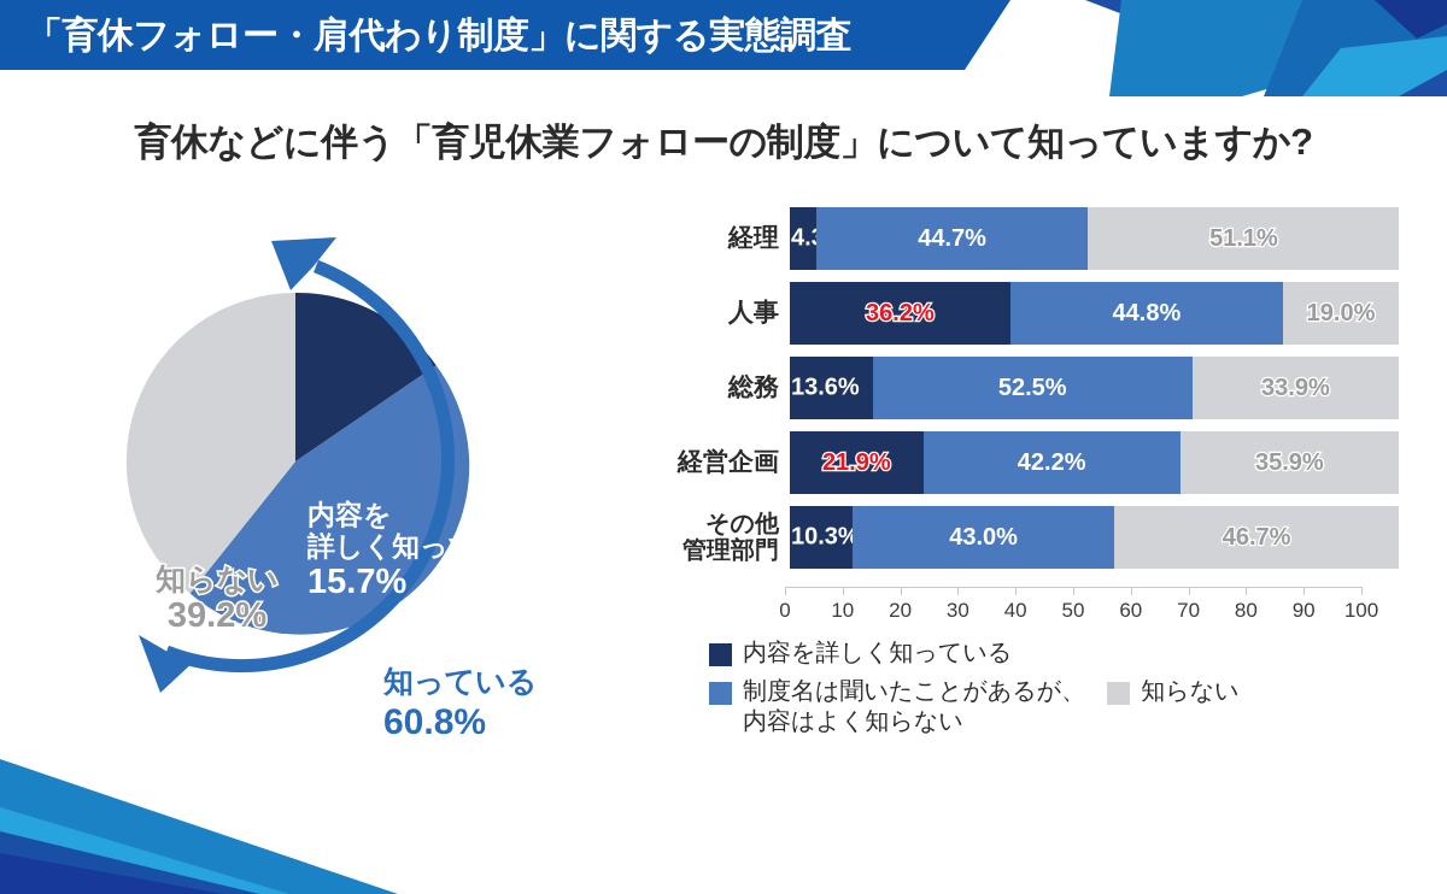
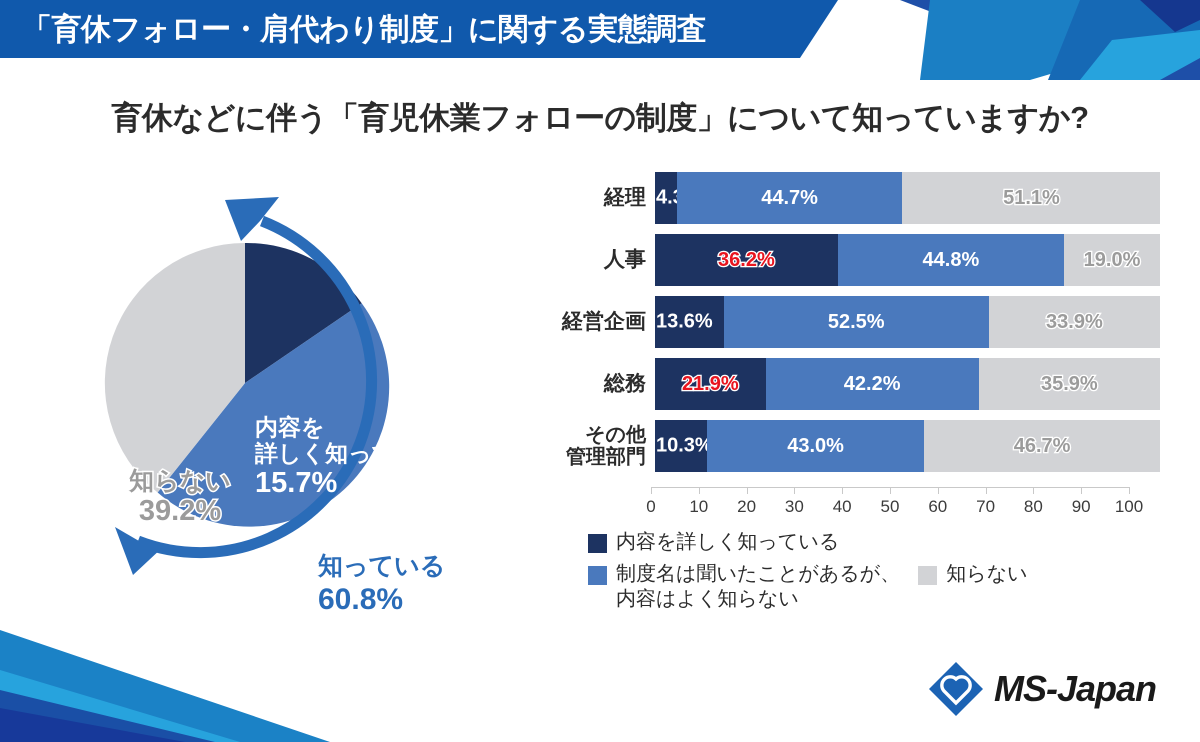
  「育休フォロー・肩代わり制度」に関する実態調査
  育休などに伴う「育児休業フォローの制度」について知っていますか?
  内容を
  詳しく知っている
  15.7%
  制度名は
  聞いたことがあるが、
  内容はよく知らない
  知らない
  39.2%
  知っている
  60.8%
  経理
  44.7%
  51.1%
  人事
  36.2%
  44.8%
  19.0%
- 総務
+ 経営企画
  13.6%
  52.5%
  33.9%
- 経営企画
+ 総務
  21.9%
  42.2%
  35.9%
  その他
  管理部門
  10.3%
  43.0%
  46.7%
  0
  10
  20
  30
  40
  50
  60
  70
  80
  90
  100
  内容を詳しく知っている
  制度名は聞いたことがあるが、
  内容はよく知らない
  知らない
+ MS-Japan
